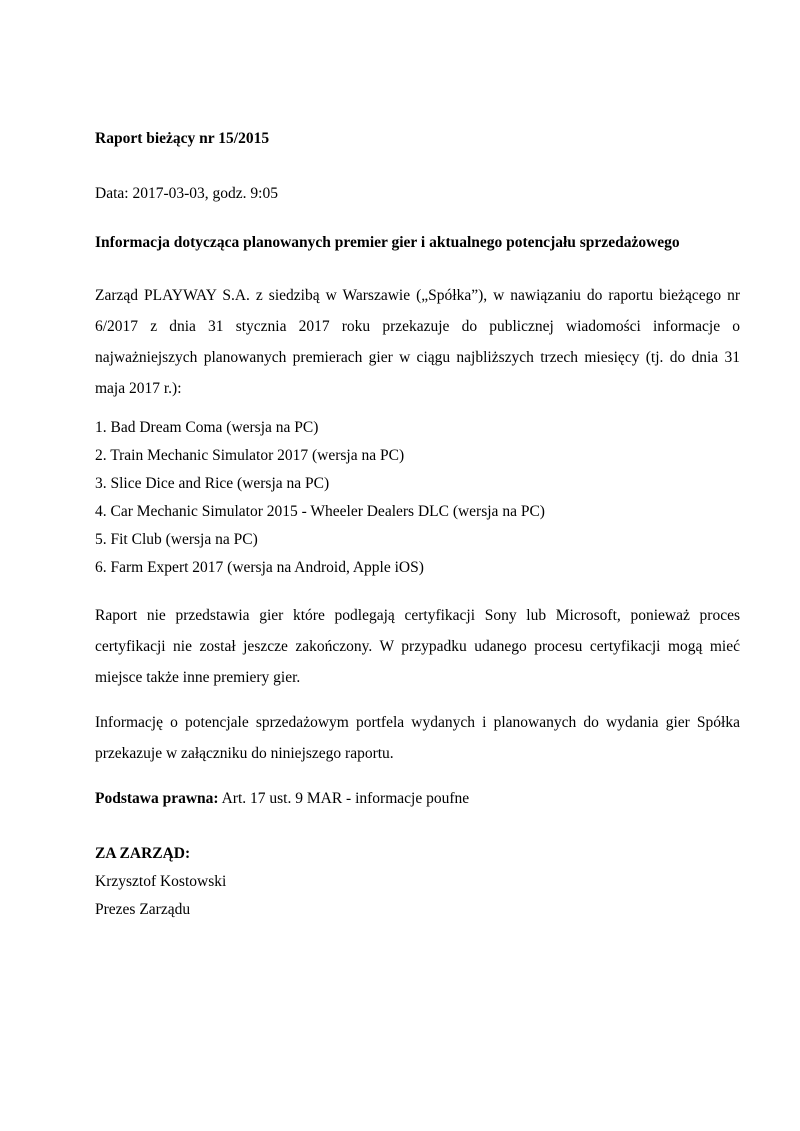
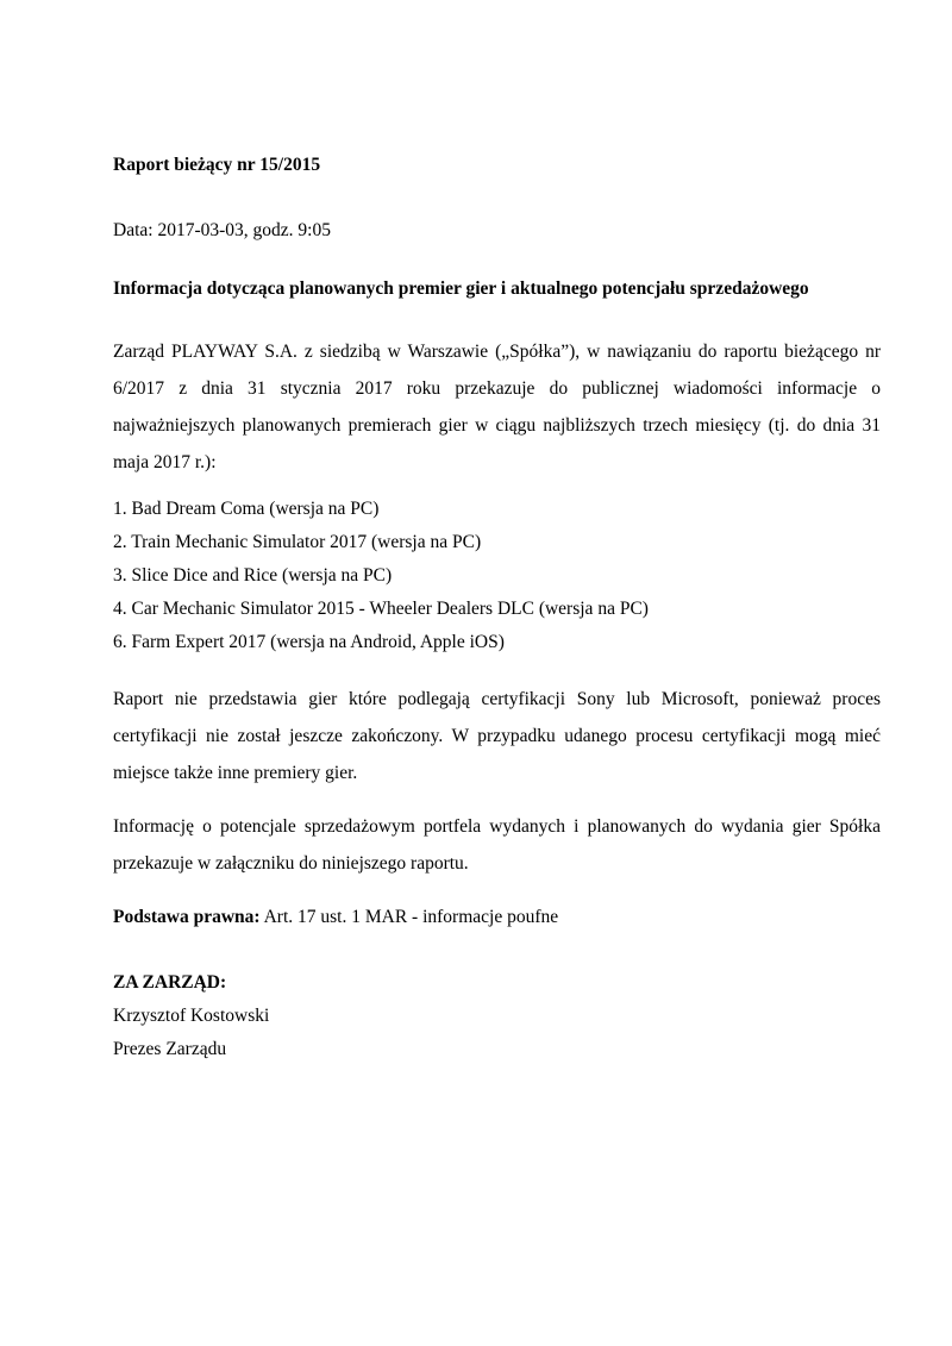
  Raport bieżący nr 15/2015
  Data: 2017-03-03, godz. 9:05
  Informacja dotycząca planowanych premier gier i aktualnego potencjału sprzedażowego
  Zarząd PLAYWAY S.A. z siedzibą w Warszawie („Spółka”), w nawiązaniu do raportu bieżącego nr 6/2017 z dnia 31 stycznia 2017 roku przekazuje do publicznej wiadomości informacje o najważniejszych planowanych premierach gier w ciągu najbliższych trzech miesięcy (tj. do dnia 31 maja 2017 r.):
  1. Bad Dream Coma (wersja na PC)
  2. Train Mechanic Simulator 2017 (wersja na PC)
  3. Slice Dice and Rice (wersja na PC)
  4. Car Mechanic Simulator 2015 - Wheeler Dealers DLC (wersja na PC)
- 5. Fit Club (wersja na PC)
  6. Farm Expert 2017 (wersja na Android, Apple iOS)
  Raport nie przedstawia gier które podlegają certyfikacji Sony lub Microsoft, ponieważ proces certyfikacji nie został jeszcze zakończony. W przypadku udanego procesu certyfikacji mogą mieć miejsce także inne premiery gier.
  Informację o potencjale sprzedażowym portfela wydanych i planowanych do wydania gier Spółka przekazuje w załączniku do niniejszego raportu.
- Podstawa prawna: Art. 17 ust. 9 MAR - informacje poufne
+ Podstawa prawna: Art. 17 ust. 1 MAR - informacje poufne
  ZA ZARZĄD:
  Krzysztof Kostowski
  Prezes Zarządu
